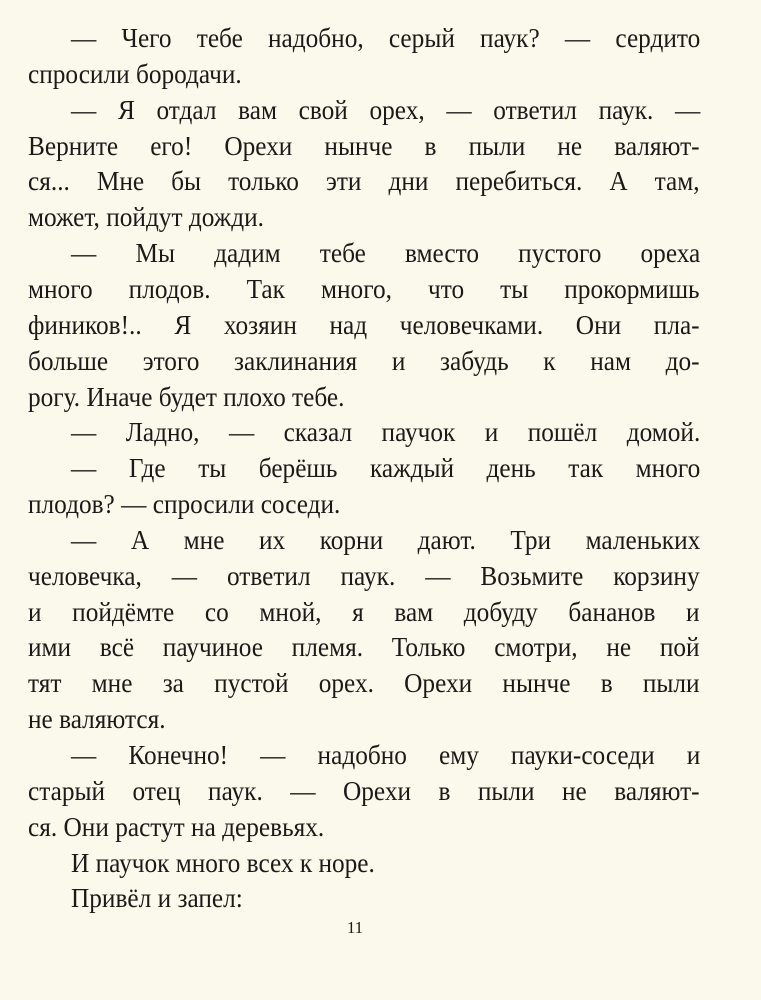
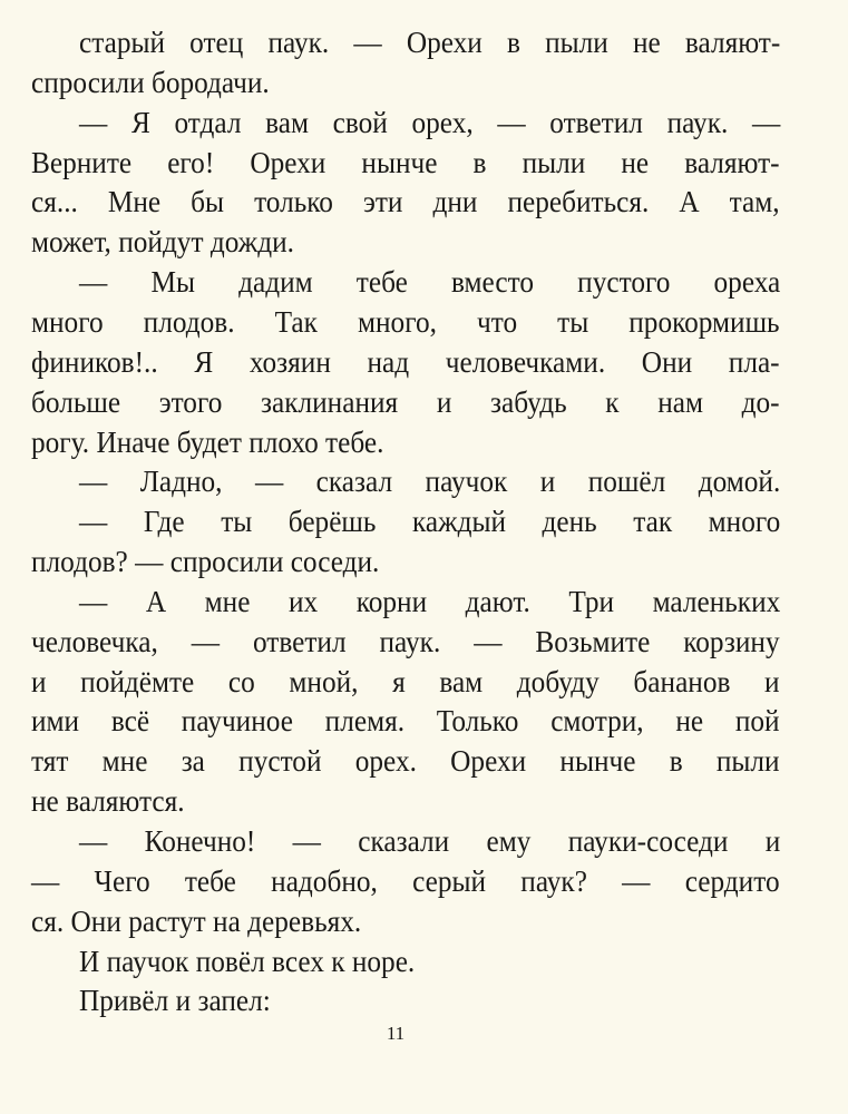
- — Чего тебе надобно, серый паук? — сердито
+ старый отец паук. — Орехи в пыли не валяют-
  спросили бородачи.
  — Я отдал вам свой орех, — ответил паук. —
  Верните его! Орехи нынче в пыли не валяют-
  ся... Мне бы только эти дни перебиться. А там,
  может, пойдут дожди.
  — Мы дадим тебе вместо пустого ореха
  много плодов. Так много, что ты прокормишь
  фиников!.. Я хозяин над человечками. Они пла-
  больше этого заклинания и забудь к нам до-
  рогу. Иначе будет плохо тебе.
  — Ладно, — сказал паучок и пошёл домой.
  — Где ты берёшь каждый день так много
  плодов? — спросили соседи.
  — А мне их корни дают. Три маленьких
  человечка, — ответил паук. — Возьмите корзину
  и пойдёмте со мной, я вам добуду бананов и
  ими всё паучиное племя. Только смотри, не пой
  тят мне за пустой орех. Орехи нынче в пыли
  не валяются.
- — Конечно! — надобно ему пауки-соседи и
+ — Конечно! — сказали ему пауки-соседи и
- старый отец паук. — Орехи в пыли не валяют-
+ — Чего тебе надобно, серый паук? — сердито
  ся. Они растут на деревьях.
- И паучок много всех к норе.
+ И паучок повёл всех к норе.
  Привёл и запел:
  11
